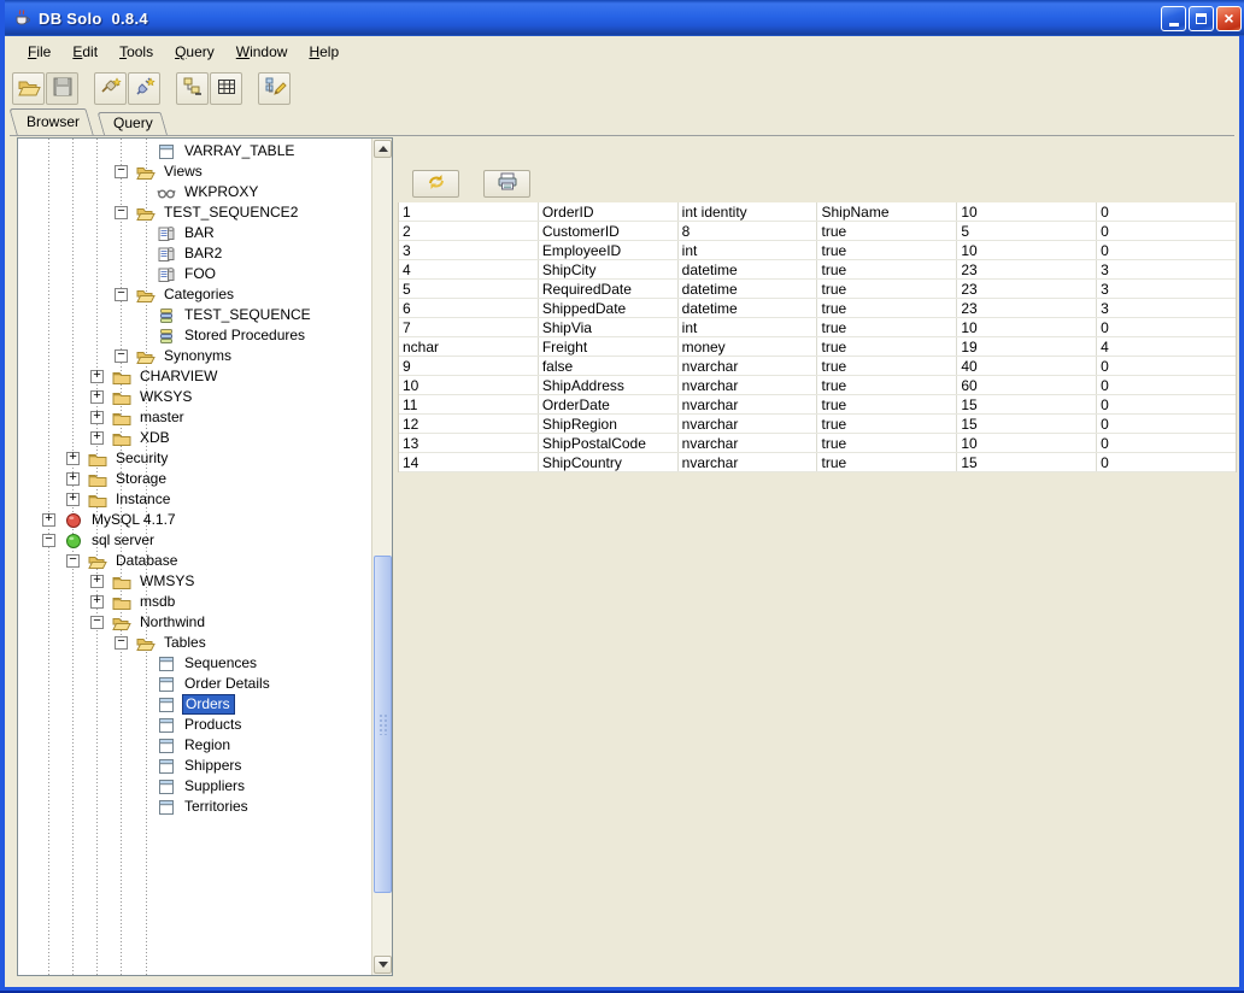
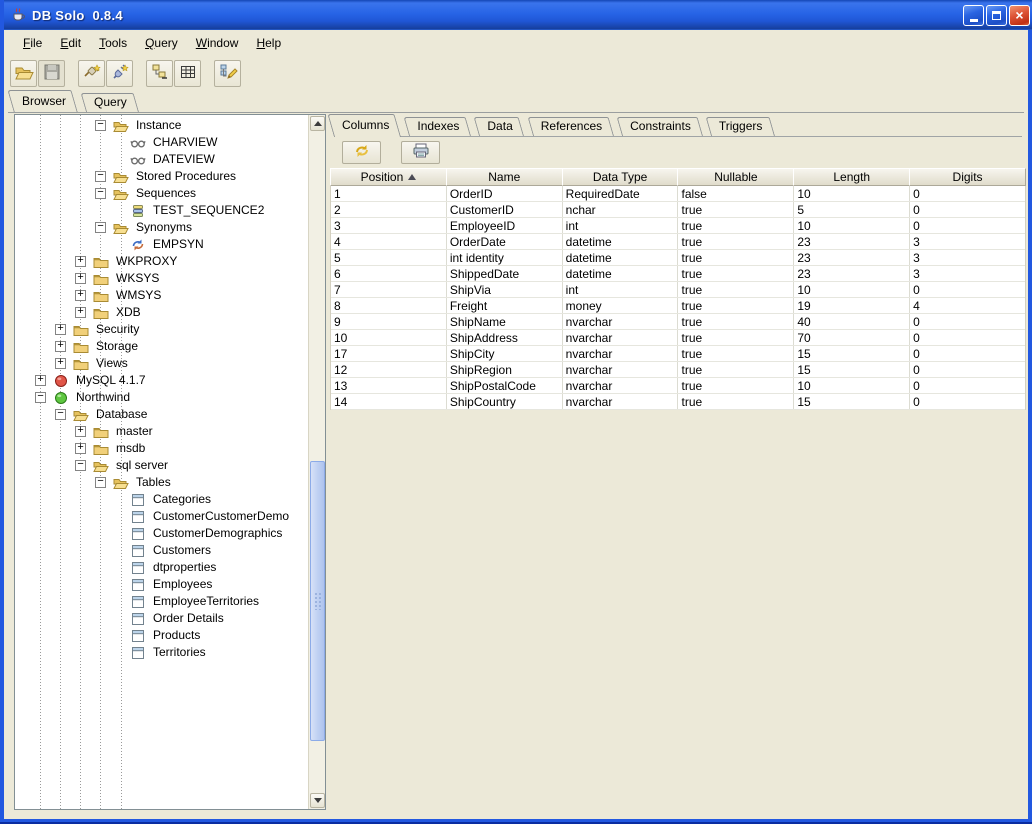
  DB Solo 0.8.4
  ×
  File
  Edit
  Tools
  Query
  Window
  Help
  Browser
  Query
- VARRAY_TABLE
  −
- Views
+ Instance
- WKPROXY
+ CHARVIEW
+ DATEVIEW
  −
- TEST_SEQUENCE2
+ Stored Procedures
- BAR
- BAR2
- FOO
  −
- Categories
+ Sequences
- TEST_SEQUENCE
- Stored Procedures
+ TEST_SEQUENCE2
  −
  Synonyms
+ EMPSYN
  +
- CHARVIEW
+ WKPROXY
  +
  WKSYS
  +
- master
+ WMSYS
  +
  XDB
  +
  Security
  +
  Storage
  +
- Instance
+ Views
  +
  MySQL 4.1.7
  −
- sql server
+ Northwind
  −
  Database
  +
- WMSYS
+ master
  +
  msdb
  −
- Northwind
+ sql server
  −
  Tables
- Sequences
+ Categories
+ CustomerCustomerDemo
+ CustomerDemographics
+ Customers
+ dtproperties
+ Employees
+ EmployeeTerritories
  Order Details
- Orders
  Products
- Region
- Shippers
- Suppliers
  Territories
+ Columns
+ Indexes
+ Data
+ References
+ Constraints
+ Triggers
+ Position
+ Name
+ Data Type
+ Nullable
+ Length
+ Digits
  1
  OrderID
- int identity
+ RequiredDate
- ShipName
+ false
  10
  0
  2
  CustomerID
- 8
+ nchar
  true
  5
  0
  3
  EmployeeID
  int
  true
  10
  0
  4
- ShipCity
+ OrderDate
  datetime
  true
  23
  3
  5
- RequiredDate
+ int identity
  datetime
  true
  23
  3
  6
  ShippedDate
  datetime
  true
  23
  3
  7
  ShipVia
  int
  true
  10
  0
- nchar
+ 8
  Freight
  money
  true
  19
  4
  9
- false
+ ShipName
  nvarchar
  true
  40
  0
  10
  ShipAddress
  nvarchar
  true
- 60
+ 70
  0
- 11
+ 17
- OrderDate
+ ShipCity
  nvarchar
  true
  15
  0
  12
  ShipRegion
  nvarchar
  true
  15
  0
  13
  ShipPostalCode
  nvarchar
  true
  10
  0
  14
  ShipCountry
  nvarchar
  true
  15
  0
